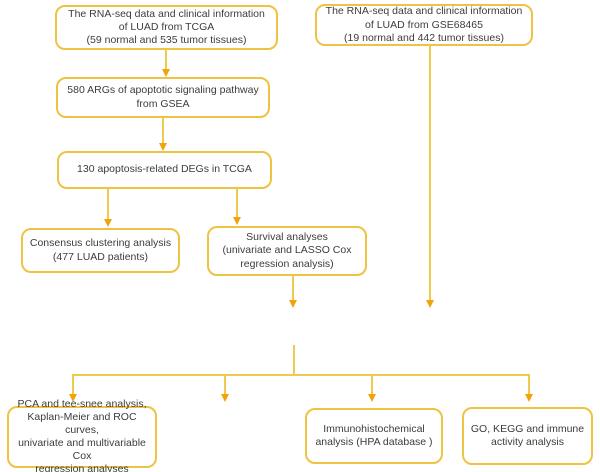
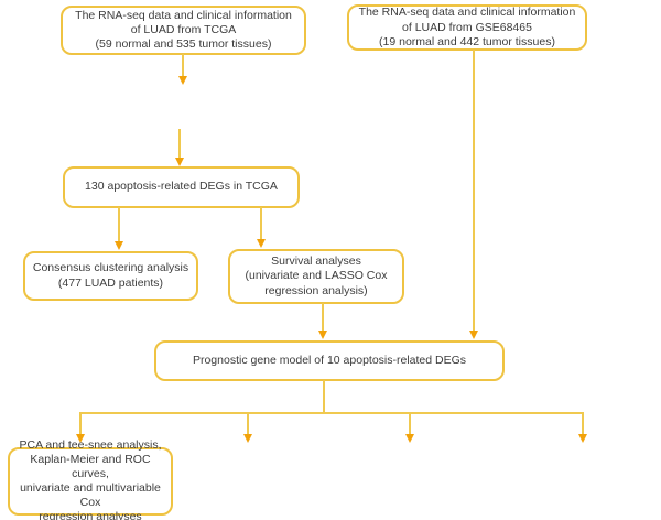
  The RNA-seq data and clinical information
  of LUAD from TCGA
  (59 normal and 535 tumor tissues)
  The RNA-seq data and clinical information
  of LUAD from GSE68465
  (19 normal and 442 tumor tissues)
- 580 ARGs of apoptotic signaling pathway
- from GSEA
  130 apoptosis-related DEGs in TCGA
  Consensus clustering analysis
  (477 LUAD patients)
  Survival analyses
  (univariate and LASSO Cox
  regression analysis)
+ Prognostic gene model of 10 apoptosis-related DEGs
  PCA and tee-snee analysis,
  Kaplan-Meier and ROC curves,
  univariate and multivariable Cox
  regression analyses
- Immunohistochemical
- analysis (HPA database )
- GO, KEGG and immune
- activity analysis
